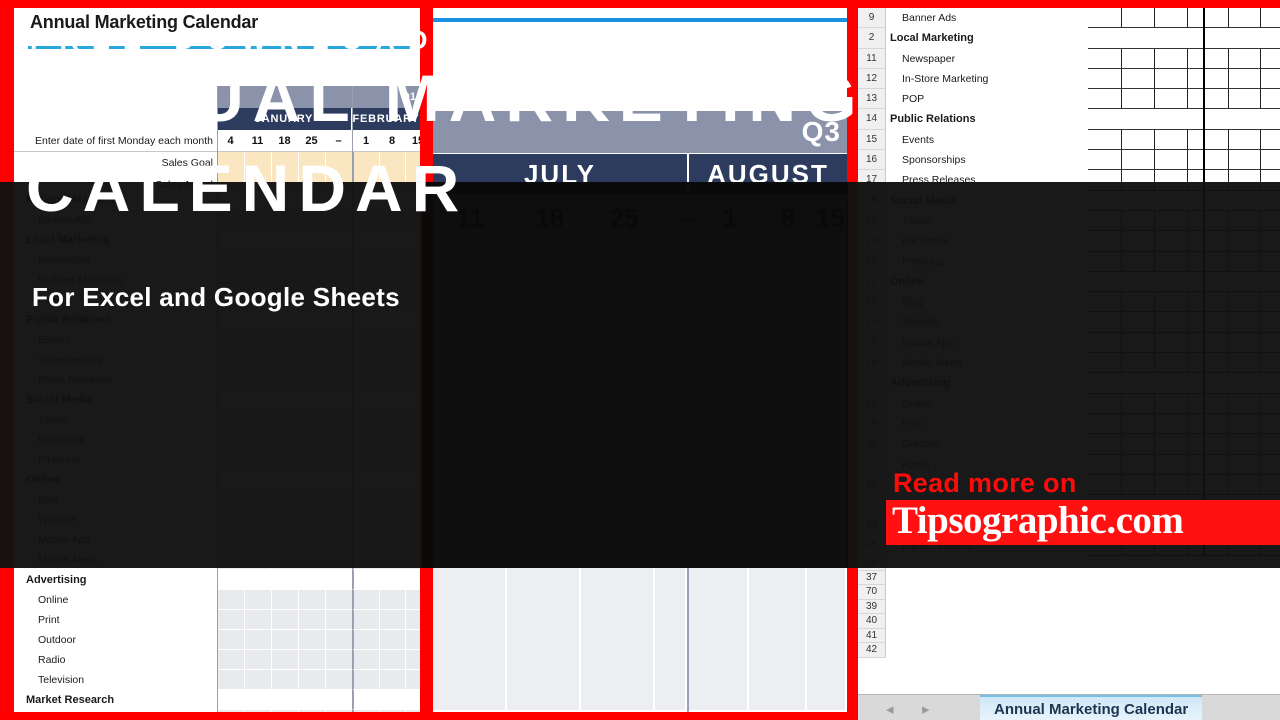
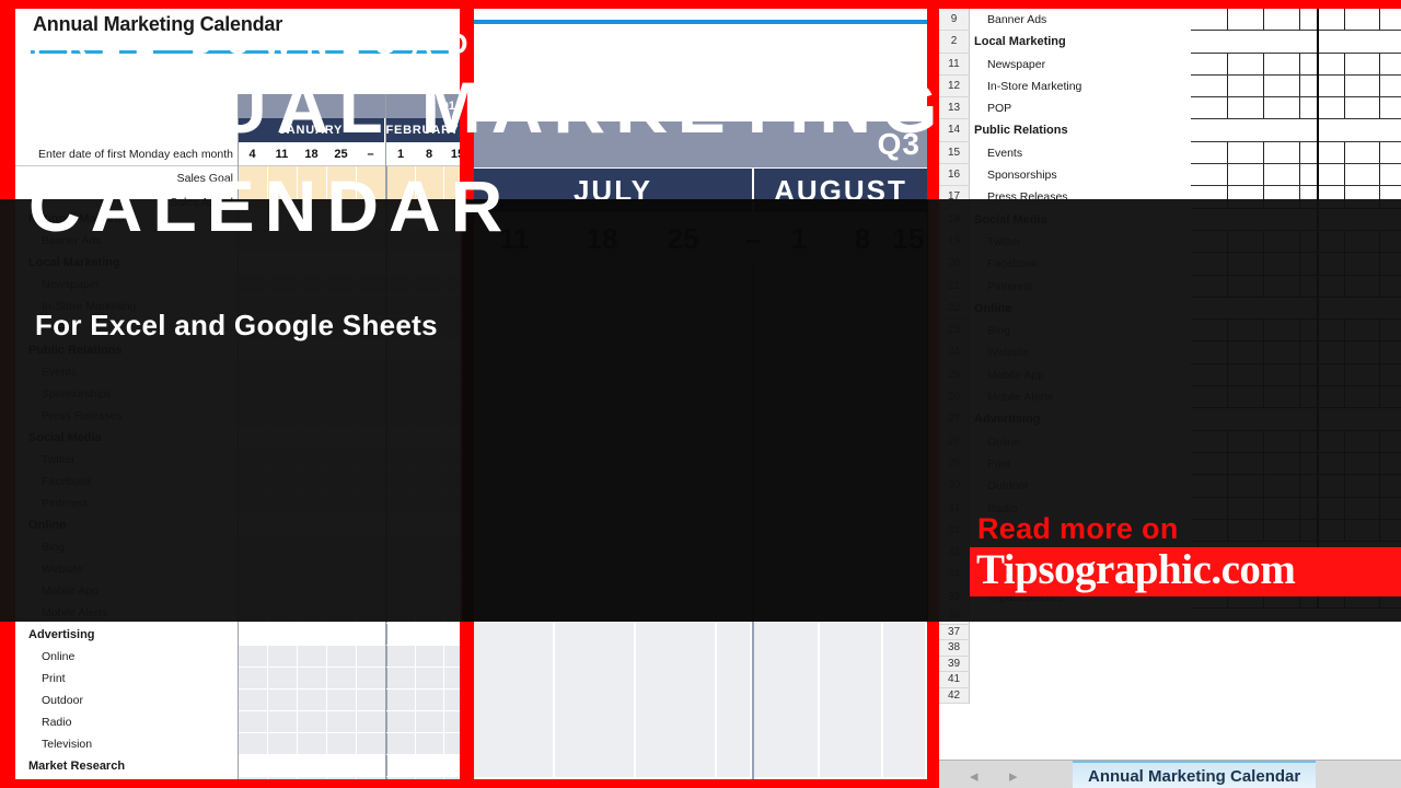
  Annual Marketing Calendar
  Q1
  JANUARY
  FEBRUARY
  Enter date of first Monday each month
  4
  11
  18
  25
  –
  1
  8
  Sales Goal
  Sales Actual
  National Marketing
  POP
  Advertising
  Online
  Print
  Outdoor
  Radio
  Television
  Market Research
  Q3
  JULY
  AUGUST
  11
  9
  Banner Ads
  2
  Local Marketing
  11
  Newspaper
  12
  In-Store Marketing
  13
  POP
  14
  Public Relations
  15
  Events
  16
  Sponsorships
  17
  Press Releases
  Television
  Impact Studies
  36
  37
- 70
+ 38
  39
- 40
  41
  42
  ◂
  ▸
  Annual Marketing Calendar
  FREE DOWNLOAD
  ANNUAL MARKETING
  CALENDAR
  For Excel and Google Sheets
  Read more on
  Tipsographic.com
